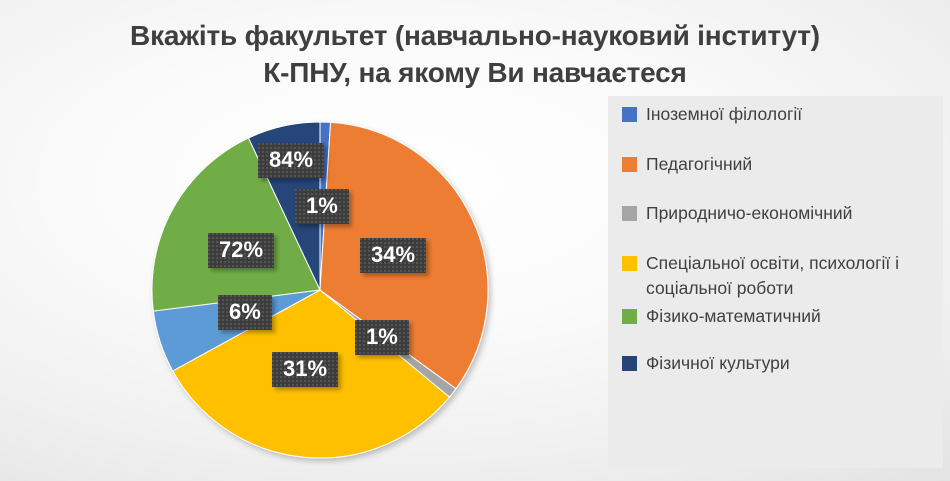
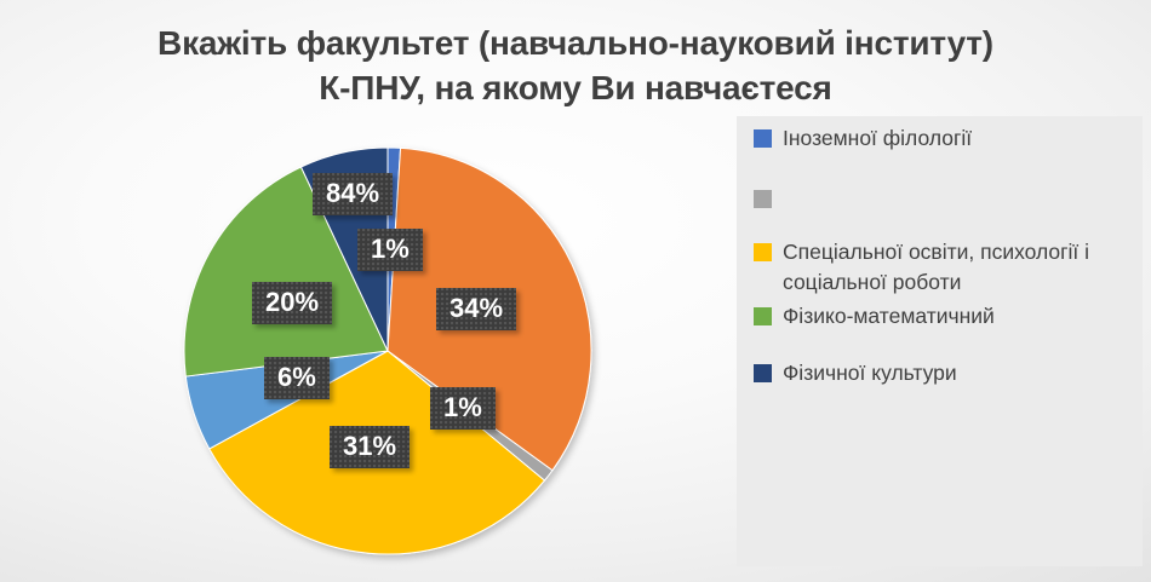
  Вкажіть факультет (навчально-науковий інститут)
  К-ПНУ, на якому Ви навчаєтеся
  1%
  34%
  1%
  31%
  6%
- 72%
+ 20%
  84%
  Іноземної філології
- Педагогічний
- Природничо-економічний
  Спеціальної освіти, психології і соціальної роботи
  Фізико-математичний
  Фізичної культури
